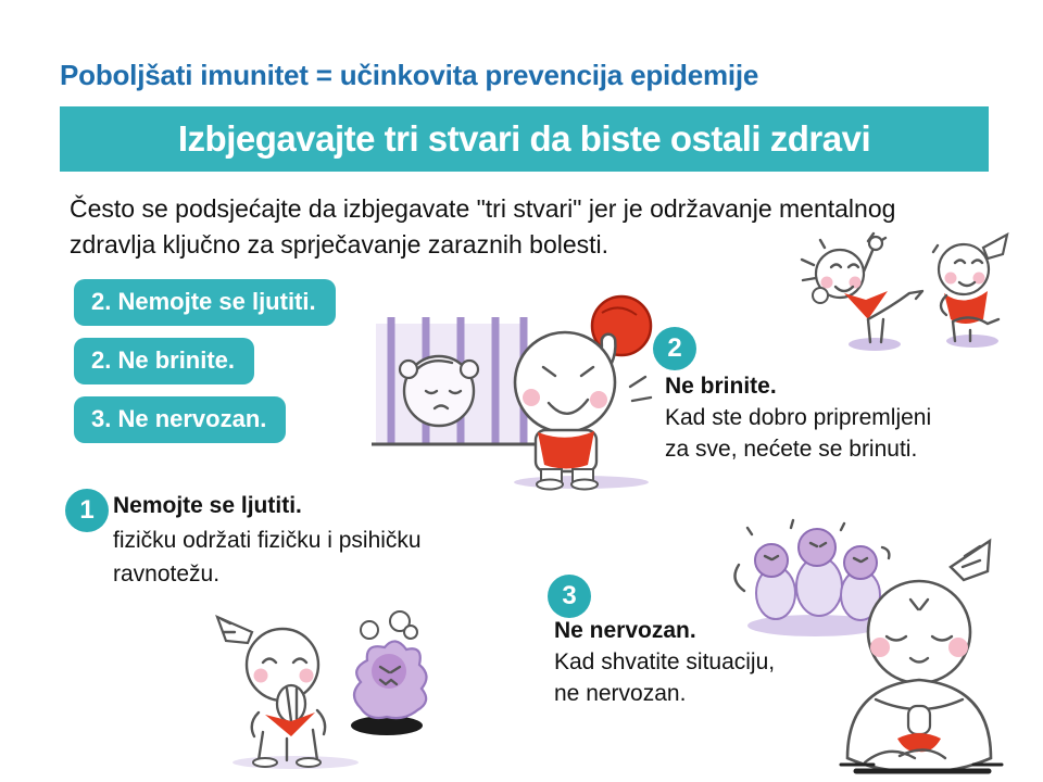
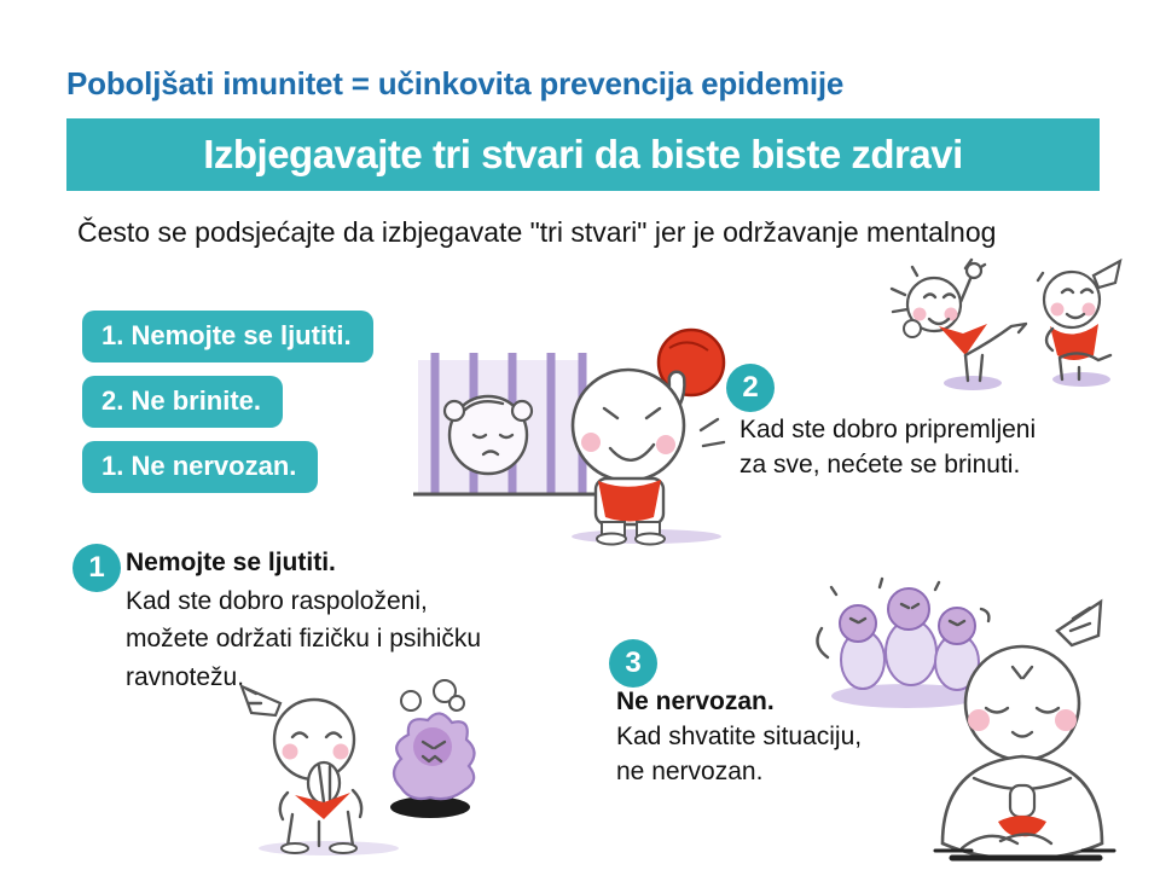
  Poboljšati imunitet = učinkovita prevencija epidemije
- Izbjegavajte tri stvari da biste ostali zdravi
+ Izbjegavajte tri stvari da biste biste zdravi
  Često se podsjećajte da izbjegavate "tri stvari" jer je održavanje mentalnog
- zdravlja ključno za sprječavanje zaraznih bolesti.
- 2. Nemojte se ljutiti.
+ 1. Nemojte se ljutiti.
  2. Ne brinite.
- 3. Ne nervozan.
+ 1. Ne nervozan.
  1
  Nemojte se ljutiti.
+ Kad ste dobro raspoloženi,
- fizičku održati fizičku i psihičku
+ možete održati fizičku i psihičku
  ravnotežu.
  2
- Ne brinite.
  Kad ste dobro pripremljeni
  za sve, nećete se brinuti.
  3
  Ne nervozan.
  Kad shvatite situaciju,
  ne nervozan.
